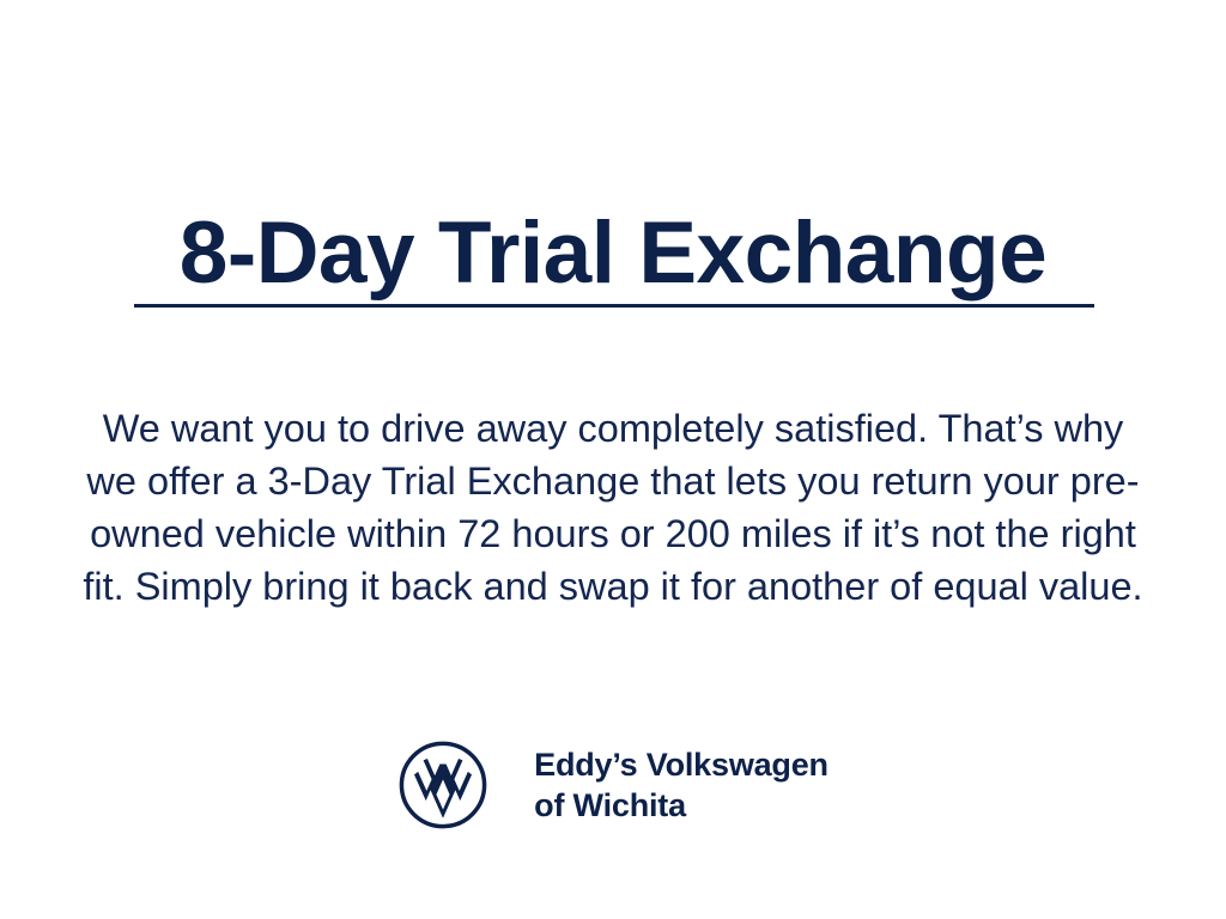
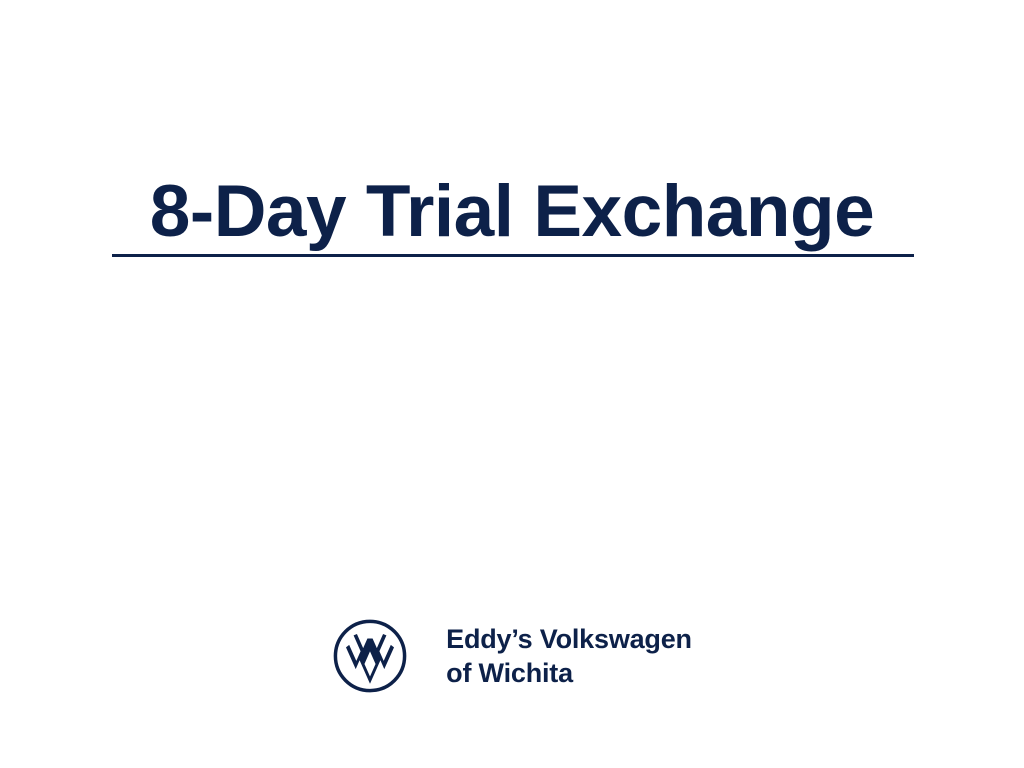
  8-Day Trial Exchange
- We want you to drive away completely satisfied. That’s why we offer a 3-Day Trial Exchange that lets you return your pre-owned vehicle within 72 hours or 200 miles if it’s not the right fit. Simply bring it back and swap it for another of equal value.
  Eddy’s Volkswagen
  of Wichita
